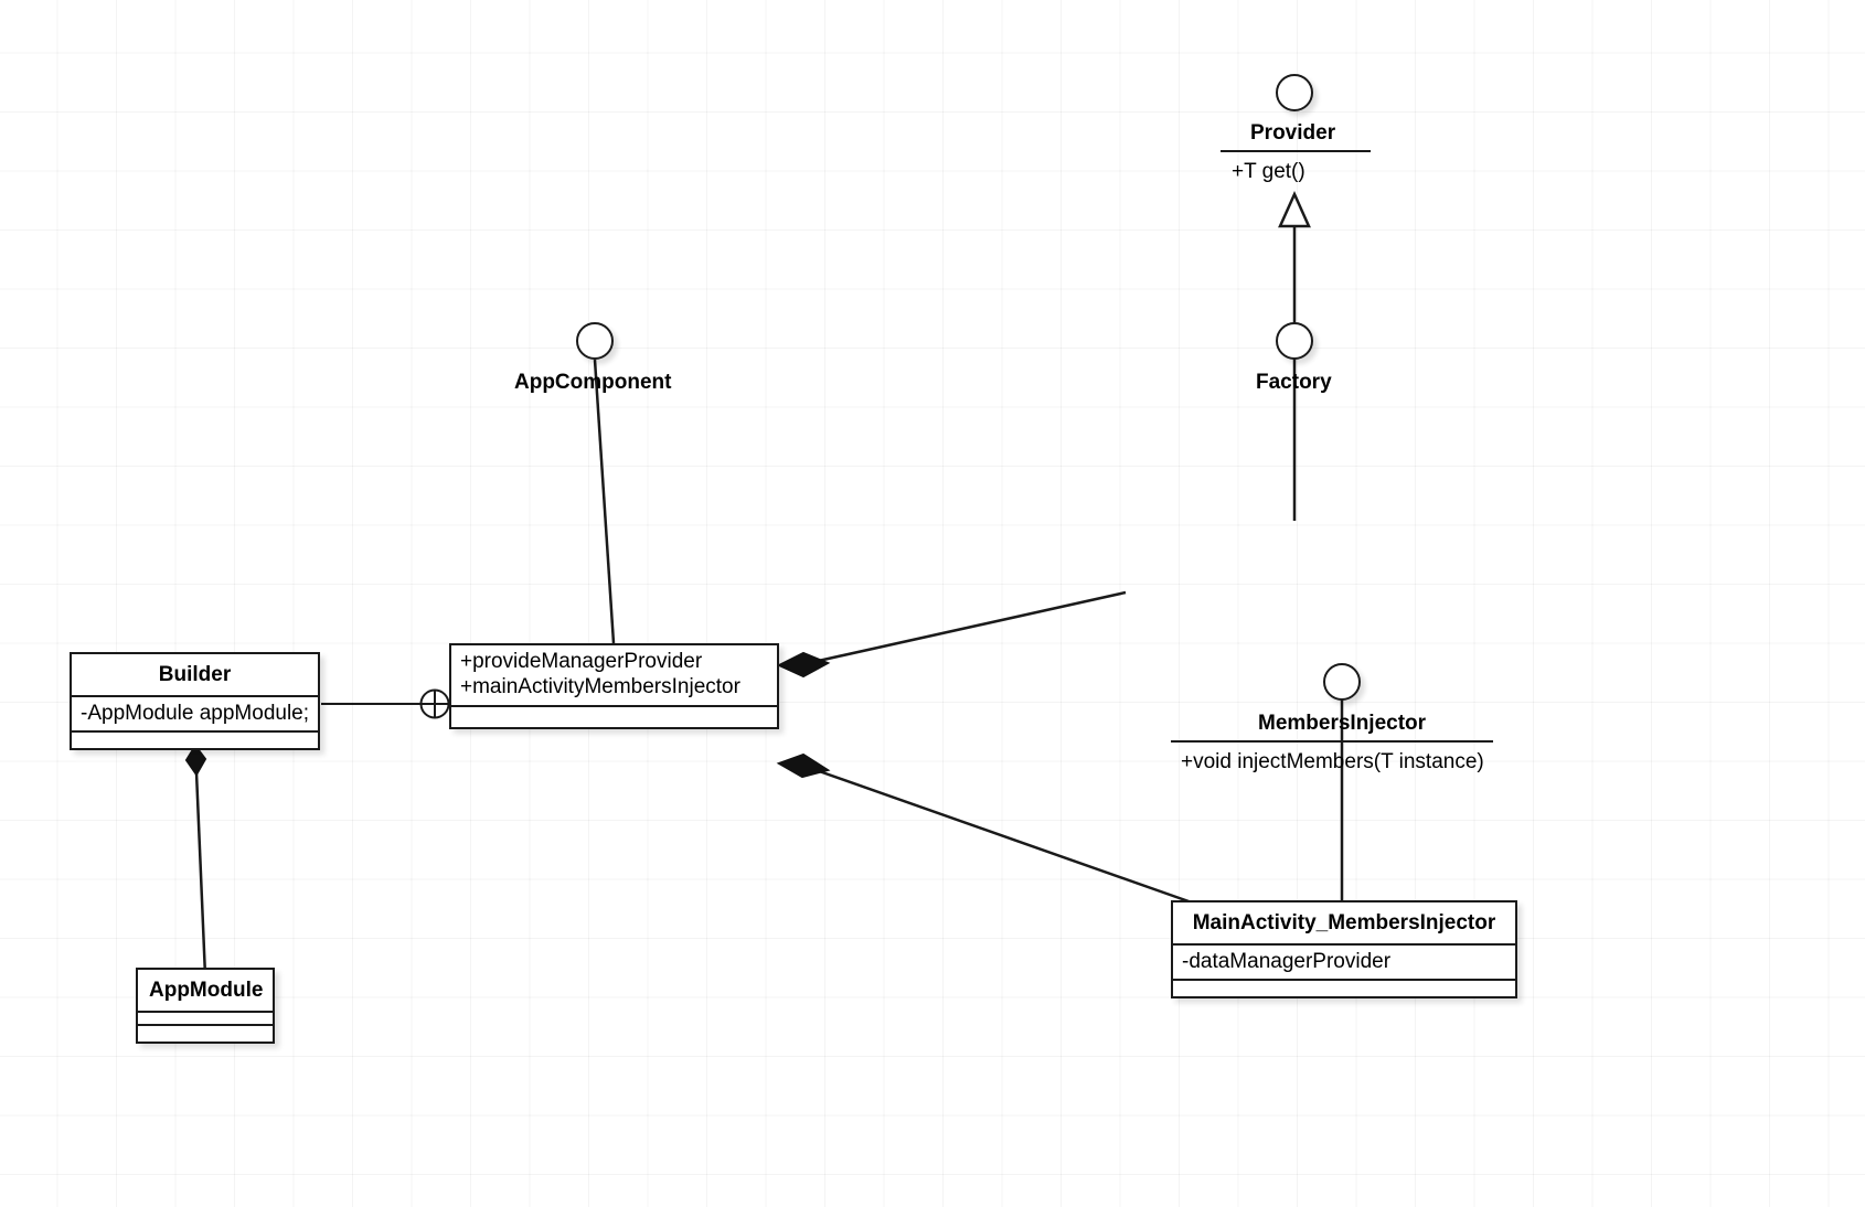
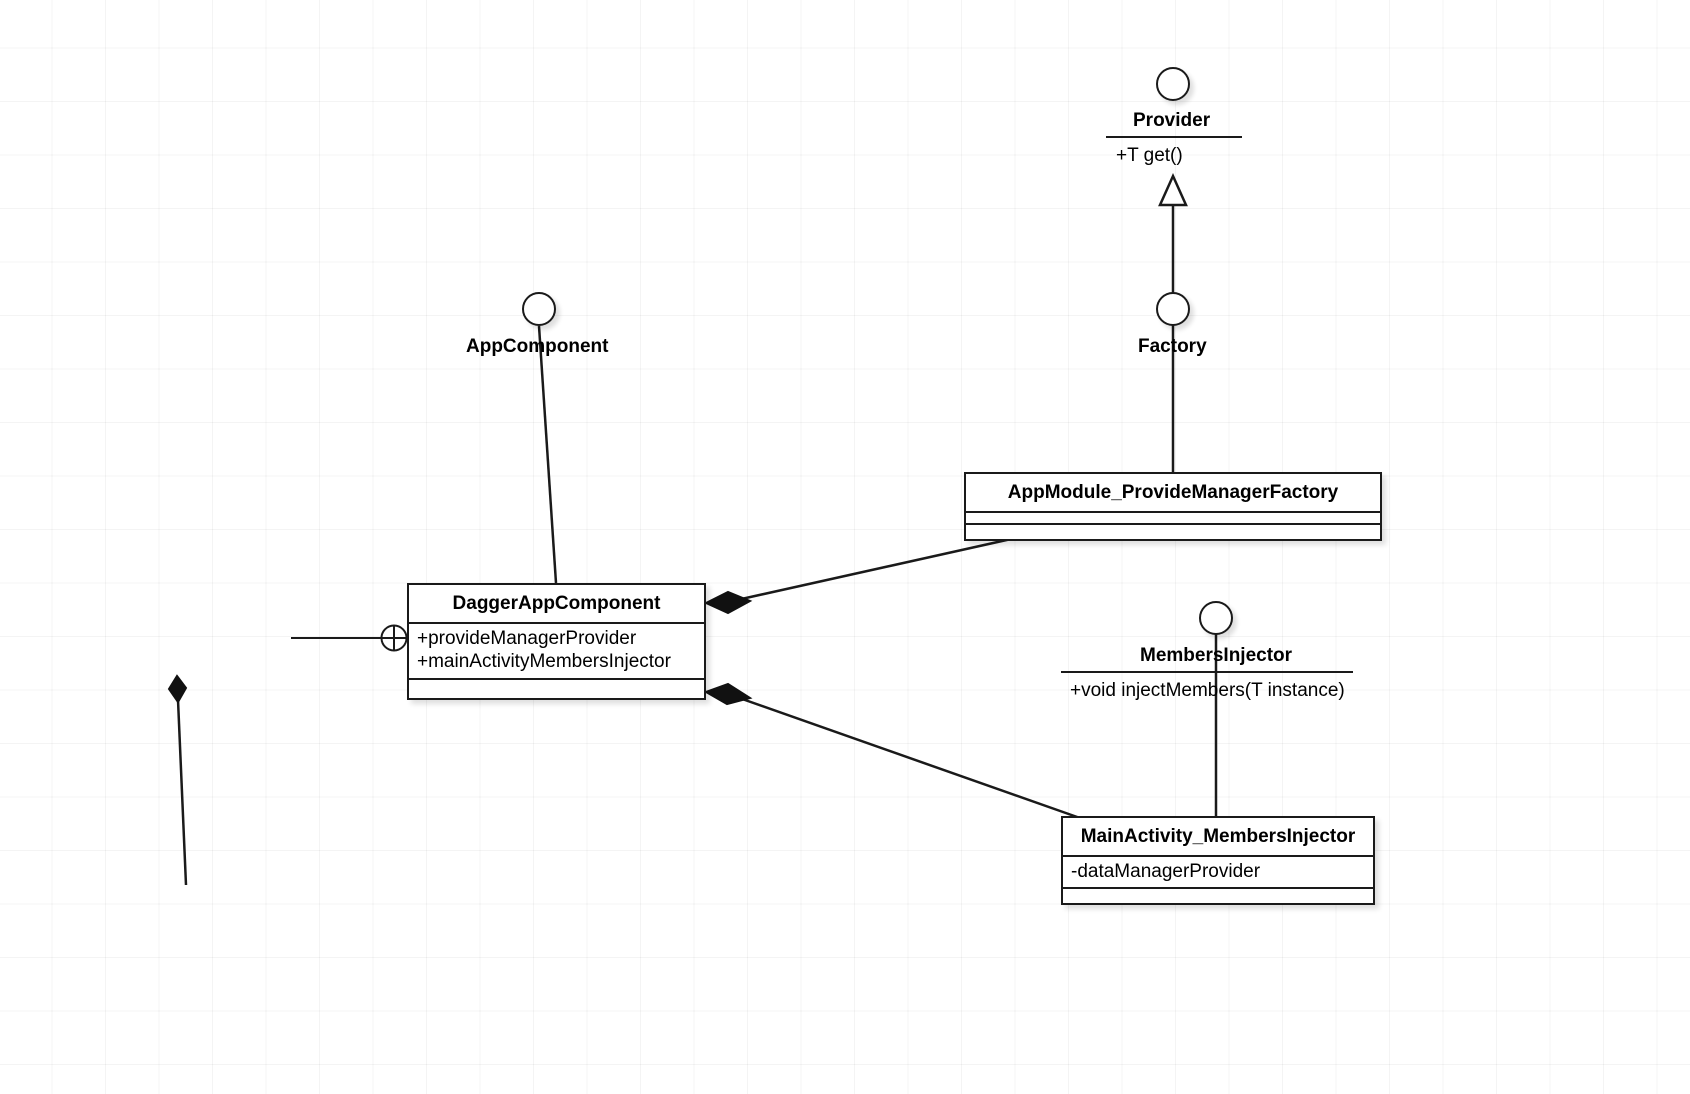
  Provider
  +T get()
  Factory
  AppComponent
  MembersInjector
  +void injectMembers(T instance)
+ AppModule_ProvideManagerFactory
+ DaggerAppComponent
  +provideManagerProvider
  +mainActivityMembersInjector
- Builder
- -AppModule appModule;
- AppModule
  MainActivity_MembersInjector
  -dataManagerProvider
